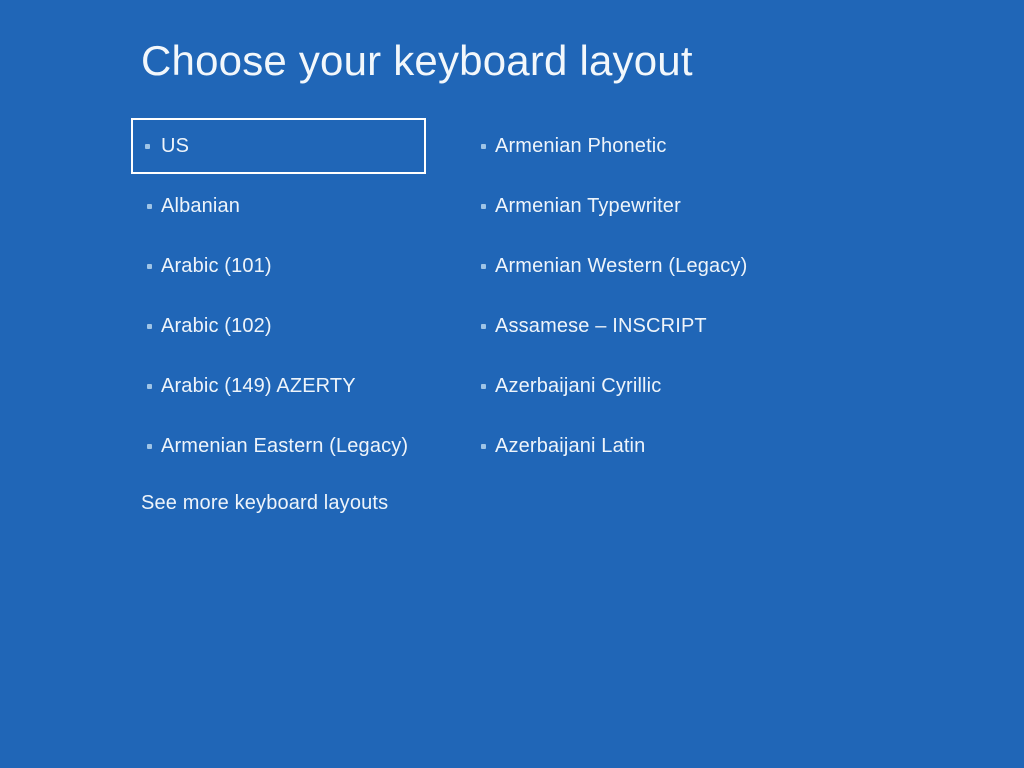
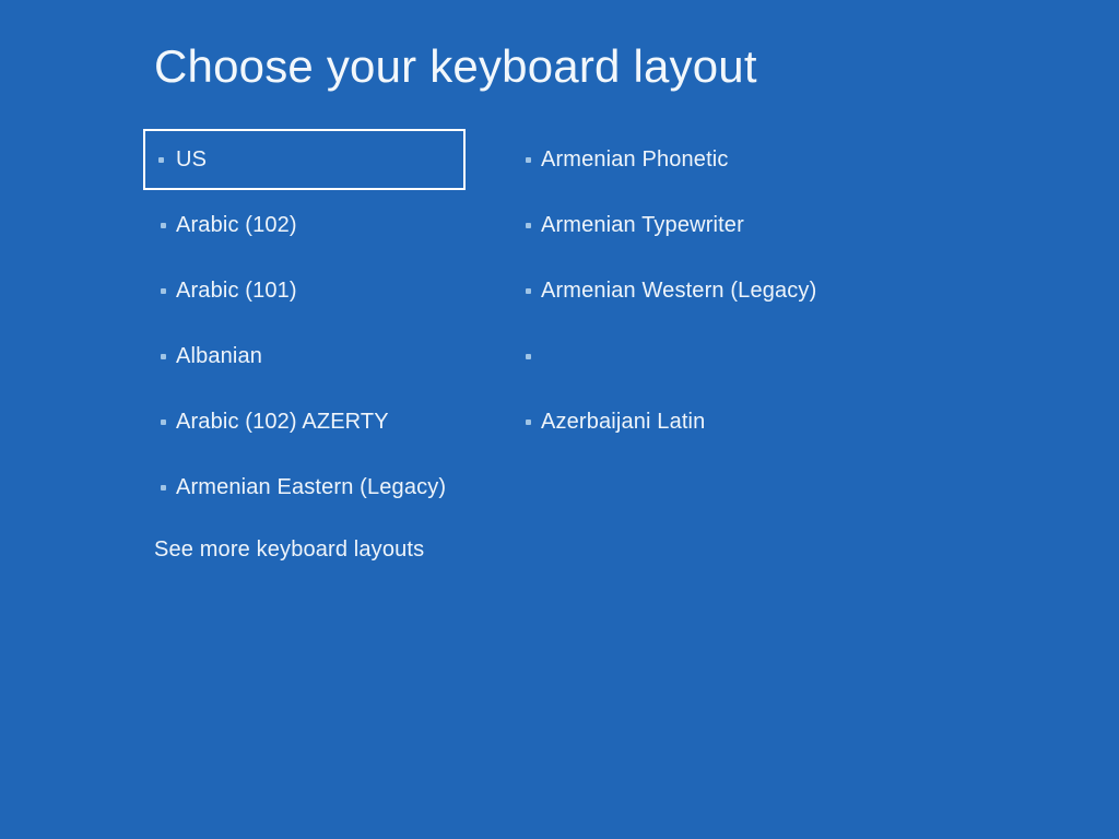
  Choose your keyboard layout
  US
- Albanian
+ Arabic (102)
  Arabic (101)
- Arabic (102)
+ Albanian
- Arabic (149) AZERTY
+ Arabic (102) AZERTY
  Armenian Eastern (Legacy)
  Armenian Phonetic
  Armenian Typewriter
  Armenian Western (Legacy)
- Assamese – INSCRIPT
- Azerbaijani Cyrillic
  Azerbaijani Latin
  See more keyboard layouts
